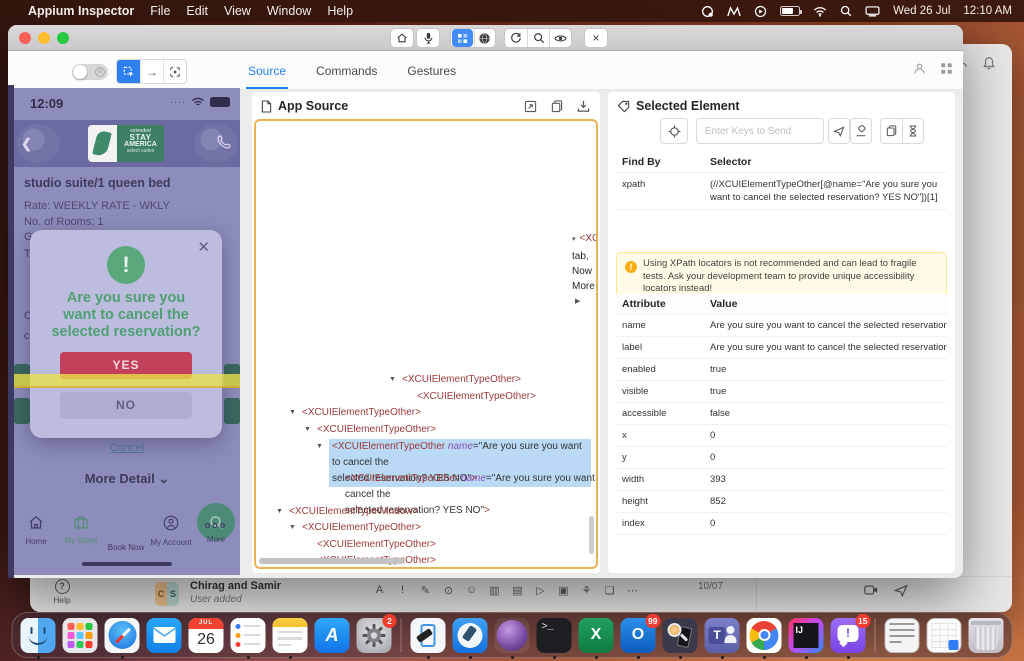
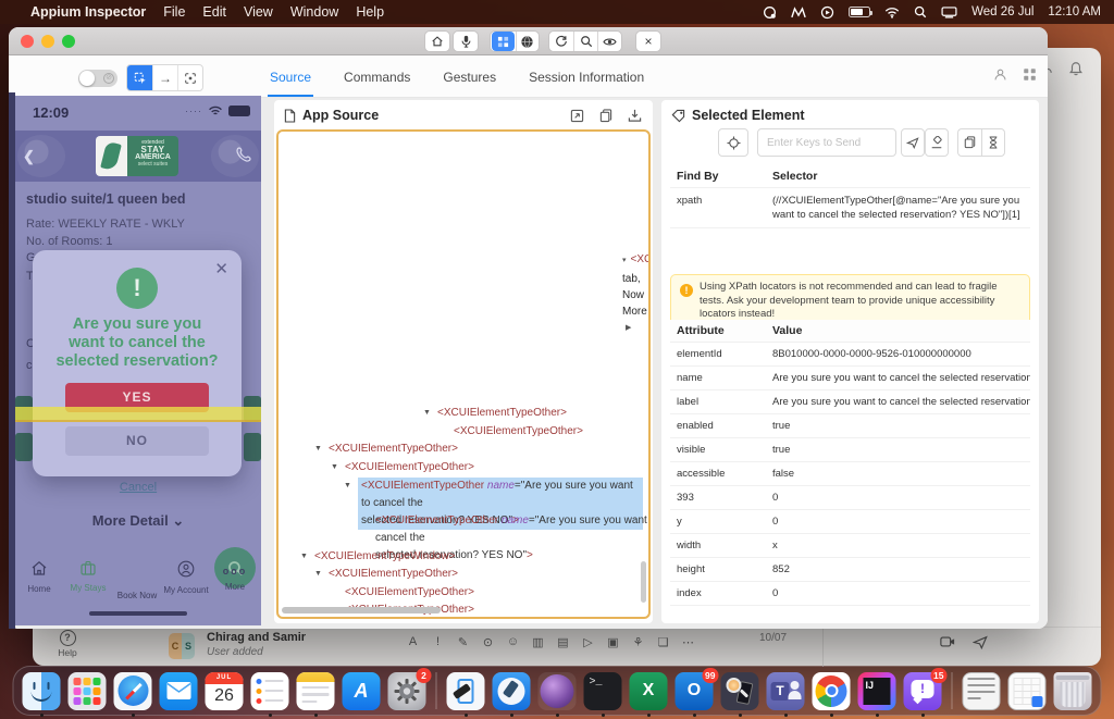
  Appium Inspector
  File Edit View Window Help
  Wed 26 Jul
  12:10 AM
  ?
  Help
  C
  S
  Chirag and Samir
  User added
  10/07
  A
  !
  ✎
  ⊙
  ☺
  ▥
  ▤
  ▷
  ▣
  ⚘
  ❏
  ⋯
  ×
  →
  Source
  Commands
  Gestures
+ Session Information
  12:09
  ····
  ❮
  STAY
  studio suite/1 queen bed
  Rate: WEEKLY RATE - WKLY
  No. of Rooms: 1
  G
  T
  C
  c
  ✕
  !
  Are you sure you
  want to cancel the
  selected reservation?
  YES
  NO
  Cancel
  More Detail ⌄
  Home
  My Stays
  Book Now
  My Account
  ooo
  More
  App Source
  <XC
  tab,
  Now
  More
  <XCUIElementTypeOther>
  <XCUIElementTypeOther>
  <XCUIElementTypeOther>
  <XCUIElementTypeOther>
  <XCUIElementTypeOther name="Are you sure you want to cancel the
  selected reservation? YES NO">
  <XCUIElementTypeOther name="Are you sure you want cancel the
  selected reservation? YES NO">
  <XCUIElementTypeWindow>
  <XCUIElementTypeOther>
  <XCUIElementTypeOther>
  Selected Element
  Enter Keys to Send
  Find By
  Selector
  xpath
  (//XCUIElementTypeOther[@name="Are you sure you want to cancel the selected reservation? YES NO"])[1]
  !
  Using XPath locators is not recommended and can lead to fragile tests. Ask your development team to provide unique accessibility locators instead!
  Attribute
  Value
+ elementId
+ 8B010000-0000-0000-9526-010000000000
  name
  Are you sure you want to cancel the selected reservation
  label
  Are you sure you want to cancel the selected reservation
  enabled
  true
  visible
  true
  accessible
  false
- x
+ 393
  0
  y
  0
  width
- 393
+ x
  height
  852
  index
  0
  26
  A
  2
  >_
  X
  O
  99
  T
  IJ
  !
  15
